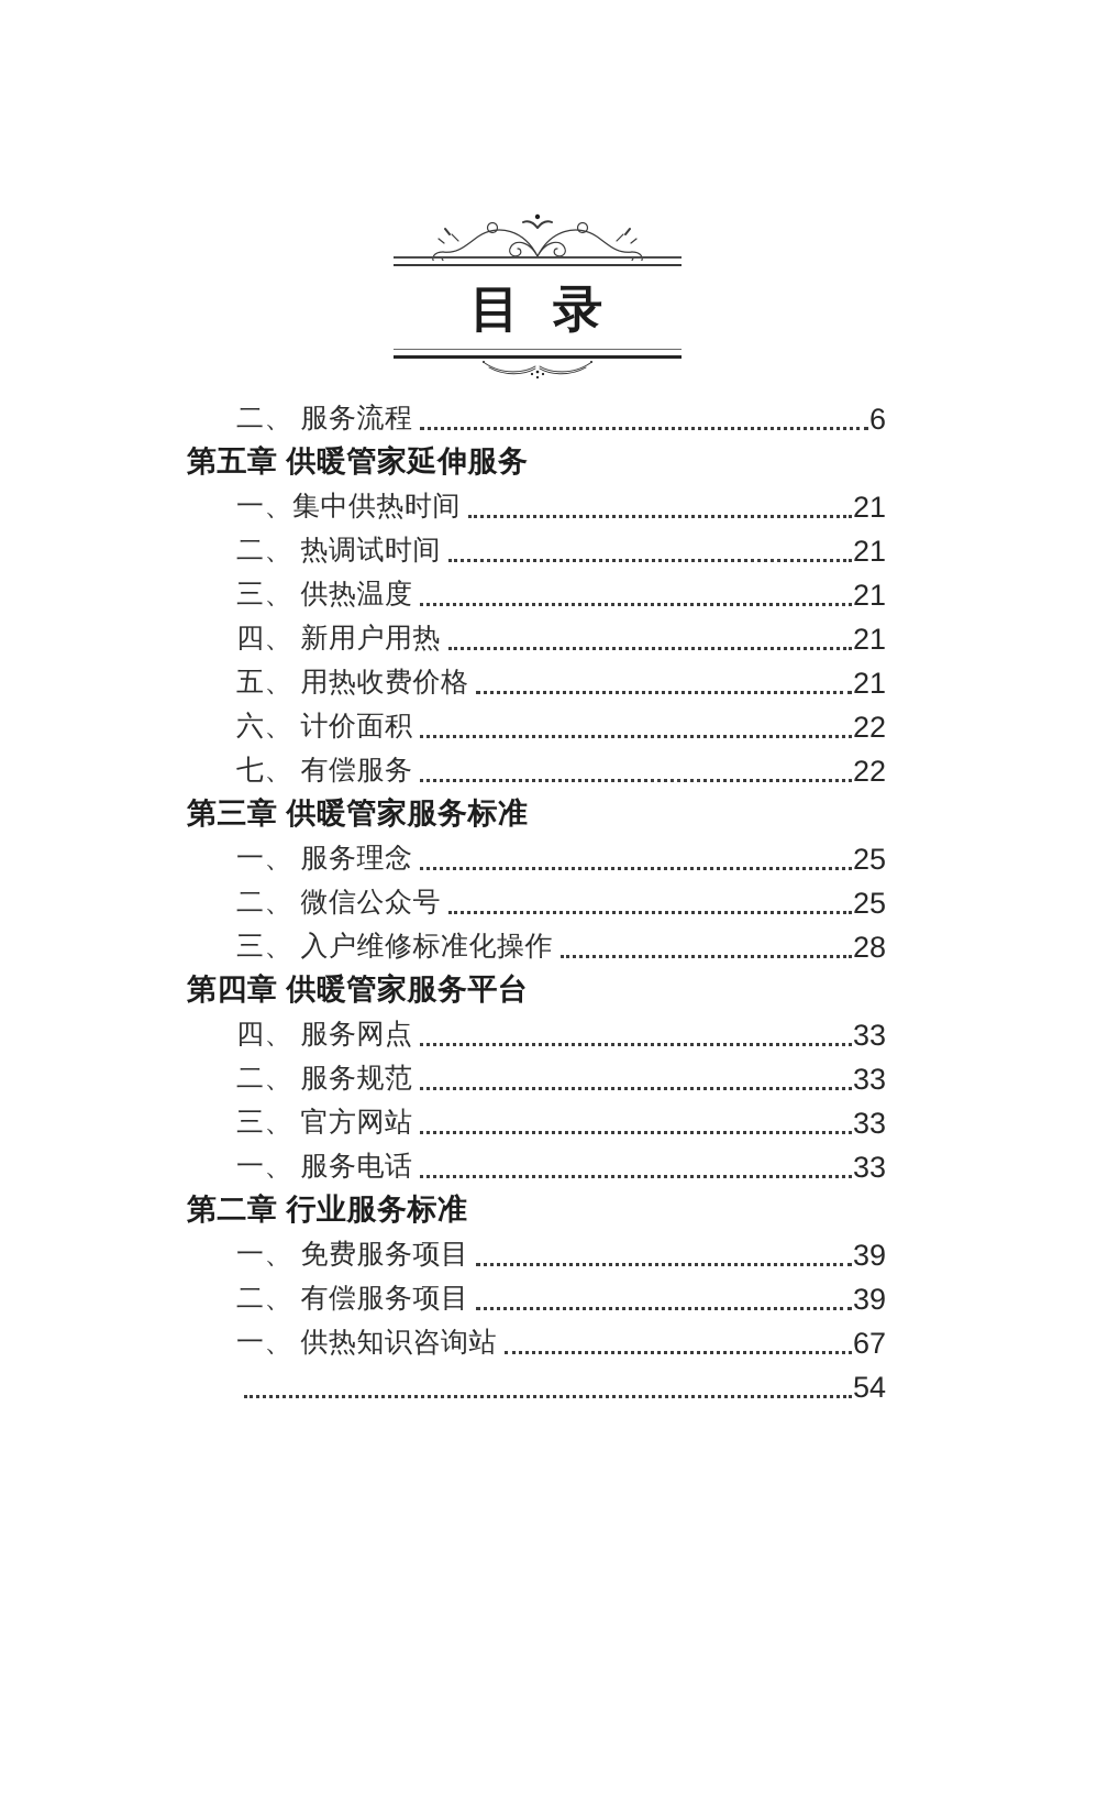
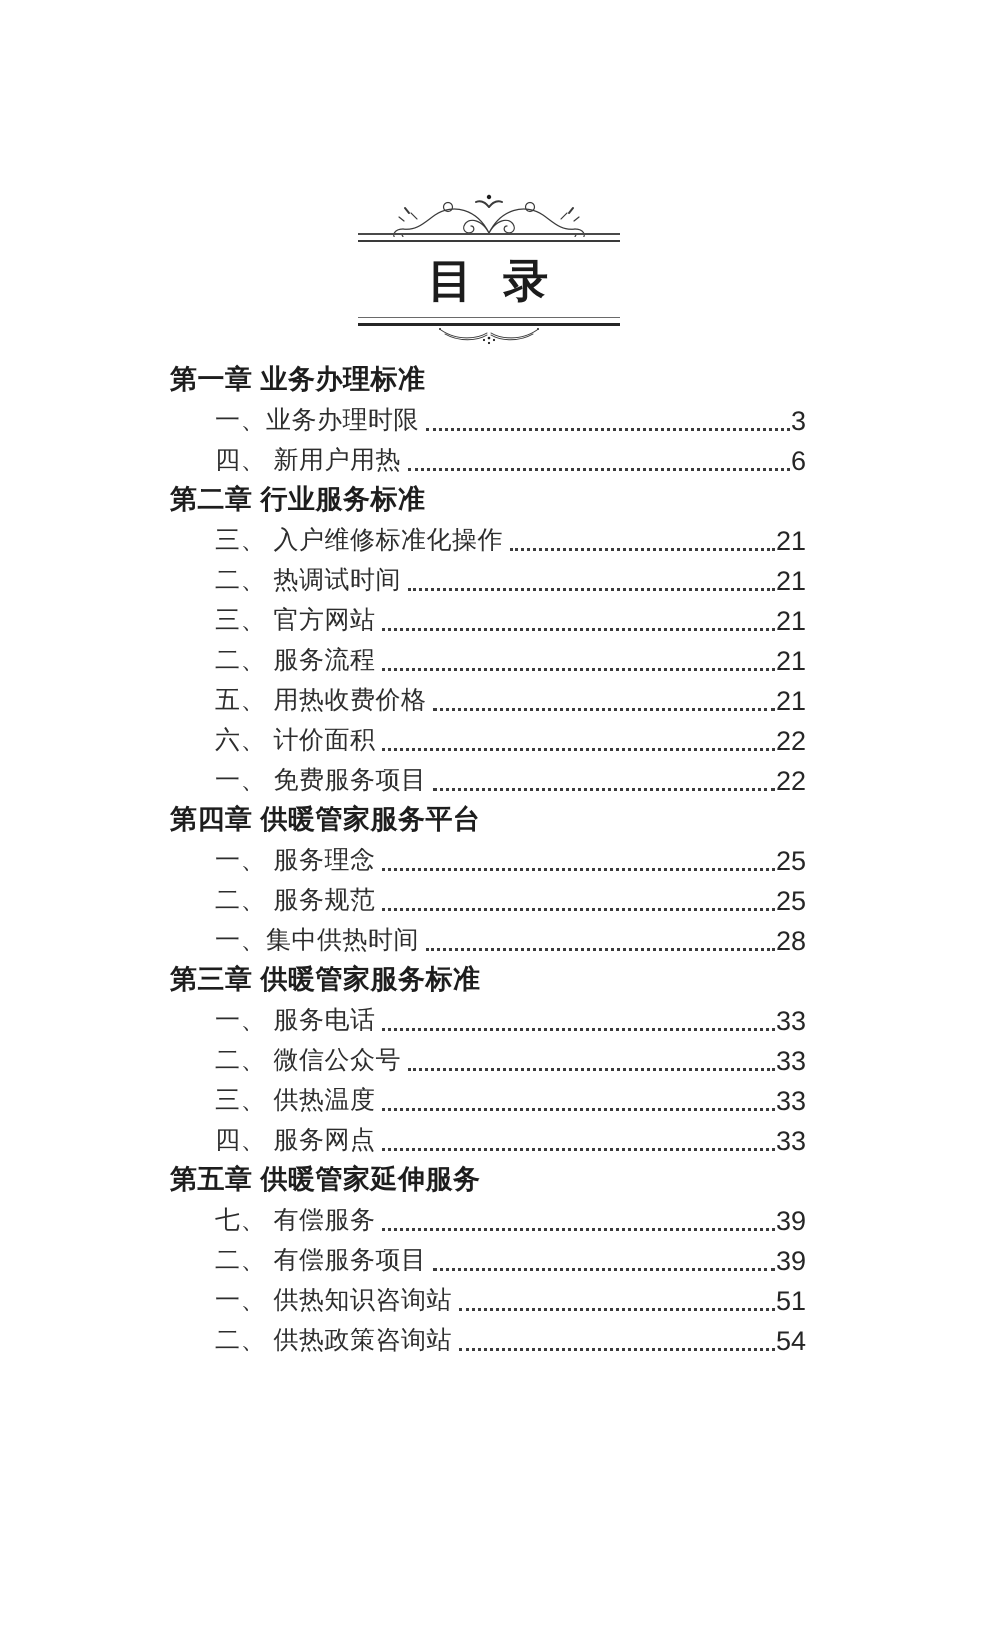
  目 录
+ 第一章 业务办理标准
+ 一、业务办理时限
+ 3
- 二、 服务流程
+ 四、 新用户用热
  6
- 第五章 供暖管家延伸服务
+ 第二章 行业服务标准
- 一、集中供热时间
+ 三、 入户维修标准化操作
  21
  二、 热调试时间
  21
- 三、 供热温度
+ 三、 官方网站
  21
- 四、 新用户用热
+ 二、 服务流程
  21
  五、 用热收费价格
  21
  六、 计价面积
  22
- 七、 有偿服务
+ 一、 免费服务项目
  22
- 第三章 供暖管家服务标准
+ 第四章 供暖管家服务平台
  一、 服务理念
  25
- 二、 微信公众号
+ 二、 服务规范
  25
- 三、 入户维修标准化操作
+ 一、集中供热时间
  28
- 第四章 供暖管家服务平台
+ 第三章 供暖管家服务标准
- 四、 服务网点
+ 一、 服务电话
  33
- 二、 服务规范
+ 二、 微信公众号
  33
- 三、 官方网站
+ 三、 供热温度
  33
- 一、 服务电话
+ 四、 服务网点
  33
- 第二章 行业服务标准
+ 第五章 供暖管家延伸服务
- 一、 免费服务项目
+ 七、 有偿服务
  39
  二、 有偿服务项目
  39
  一、 供热知识咨询站
- 67
+ 51
+ 二、 供热政策咨询站
  54
